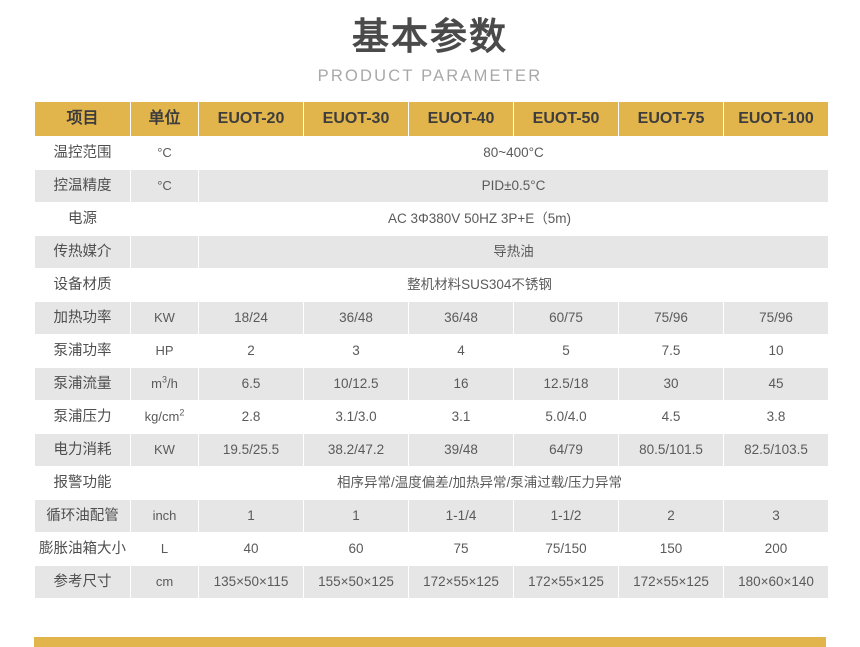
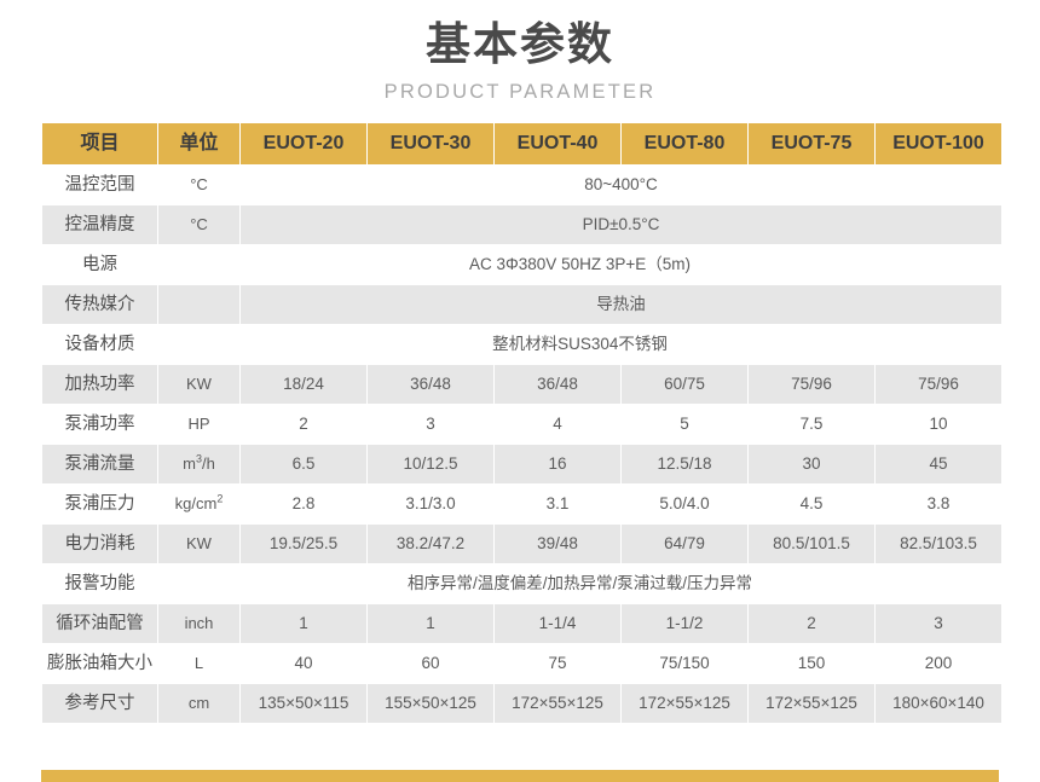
  基本参数
  PRODUCT PARAMETER
- 项目	单位	EUOT-20	EUOT-30	EUOT-40	EUOT-50	EUOT-75	EUOT-100
+ 项目	单位	EUOT-20	EUOT-30	EUOT-40	EUOT-80	EUOT-75	EUOT-100
  温控范围	°C	80~400°C
  控温精度	°C	PID±0.5°C
  电源	AC 3Φ380V 50HZ 3P+E（5m)
  传热媒介		导热油
  设备材质	整机材料SUS304不锈钢
  加热功率	KW	18/24	36/48	36/48	60/75	75/96	75/96
  泵浦功率	HP	2	3	4	5	7.5	10
  泵浦流量	m3/h	6.5	10/12.5	16	12.5/18	30	45
  泵浦压力	kg/cm2	2.8	3.1/3.0	3.1	5.0/4.0	4.5	3.8
  电力消耗	KW	19.5/25.5	38.2/47.2	39/48	64/79	80.5/101.5	82.5/103.5
  报警功能	相序异常/温度偏差/加热异常/泵浦过载/压力异常
  循环油配管	inch	1	1	1-1/4	1-1/2	2	3
  膨胀油箱大小	L	40	60	75	75/150	150	200
  参考尺寸	cm	135×50×115	155×50×125	172×55×125	172×55×125	172×55×125	180×60×140
